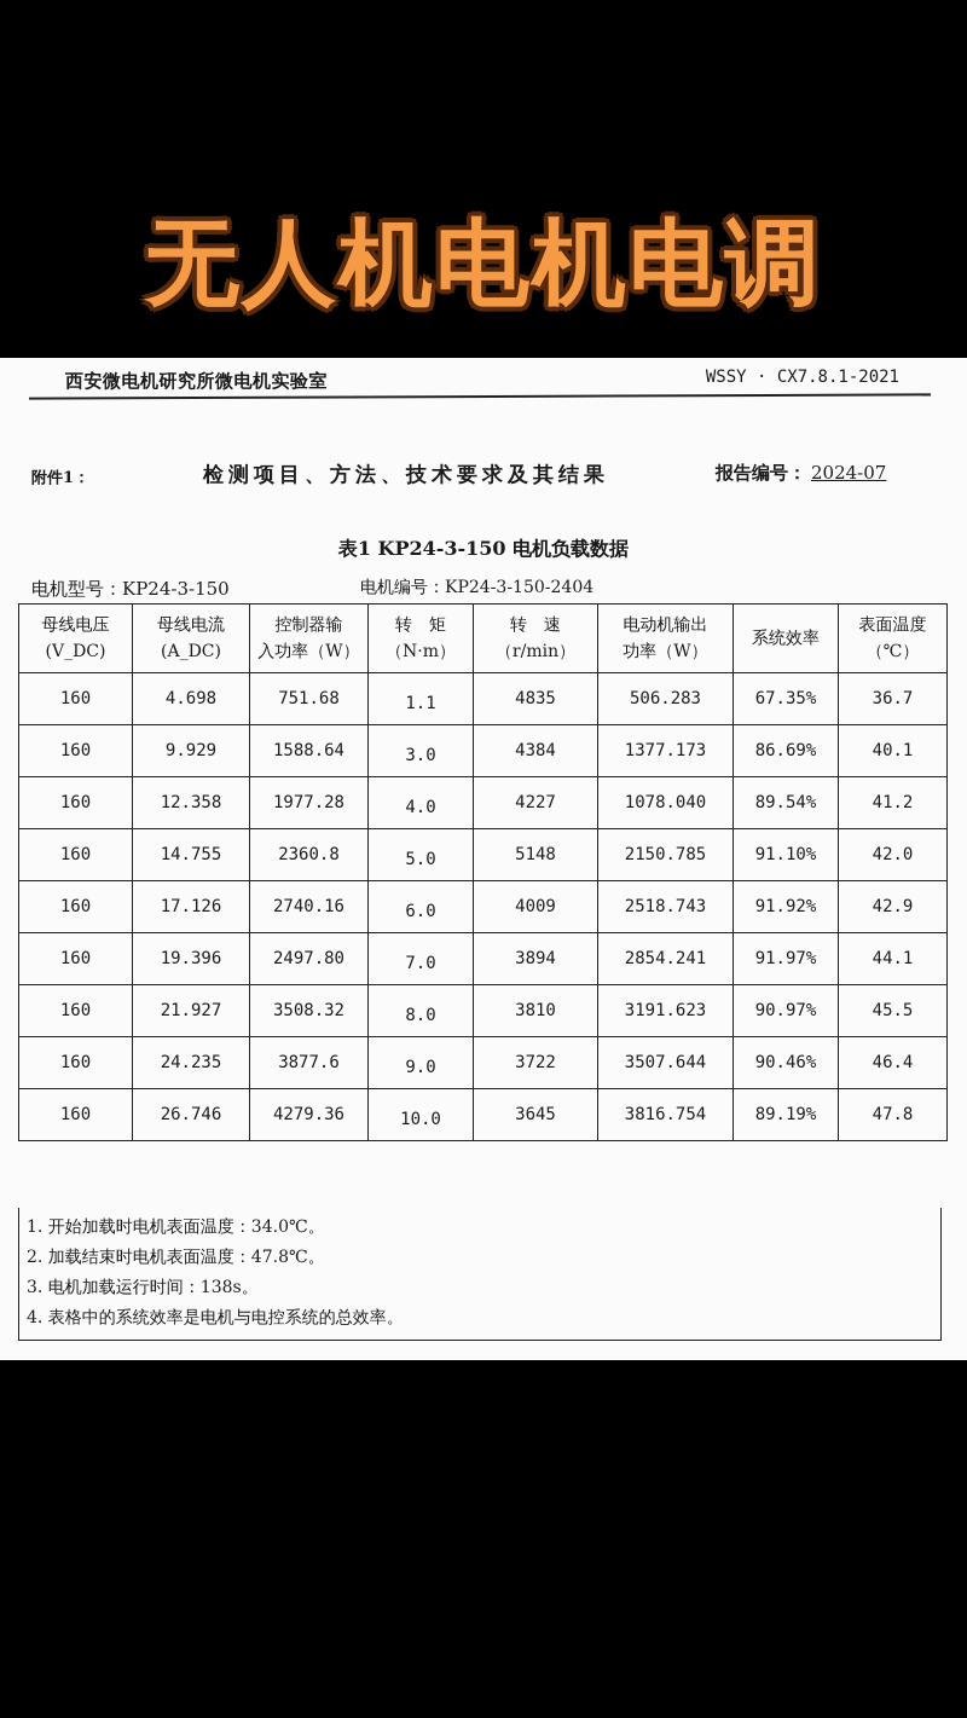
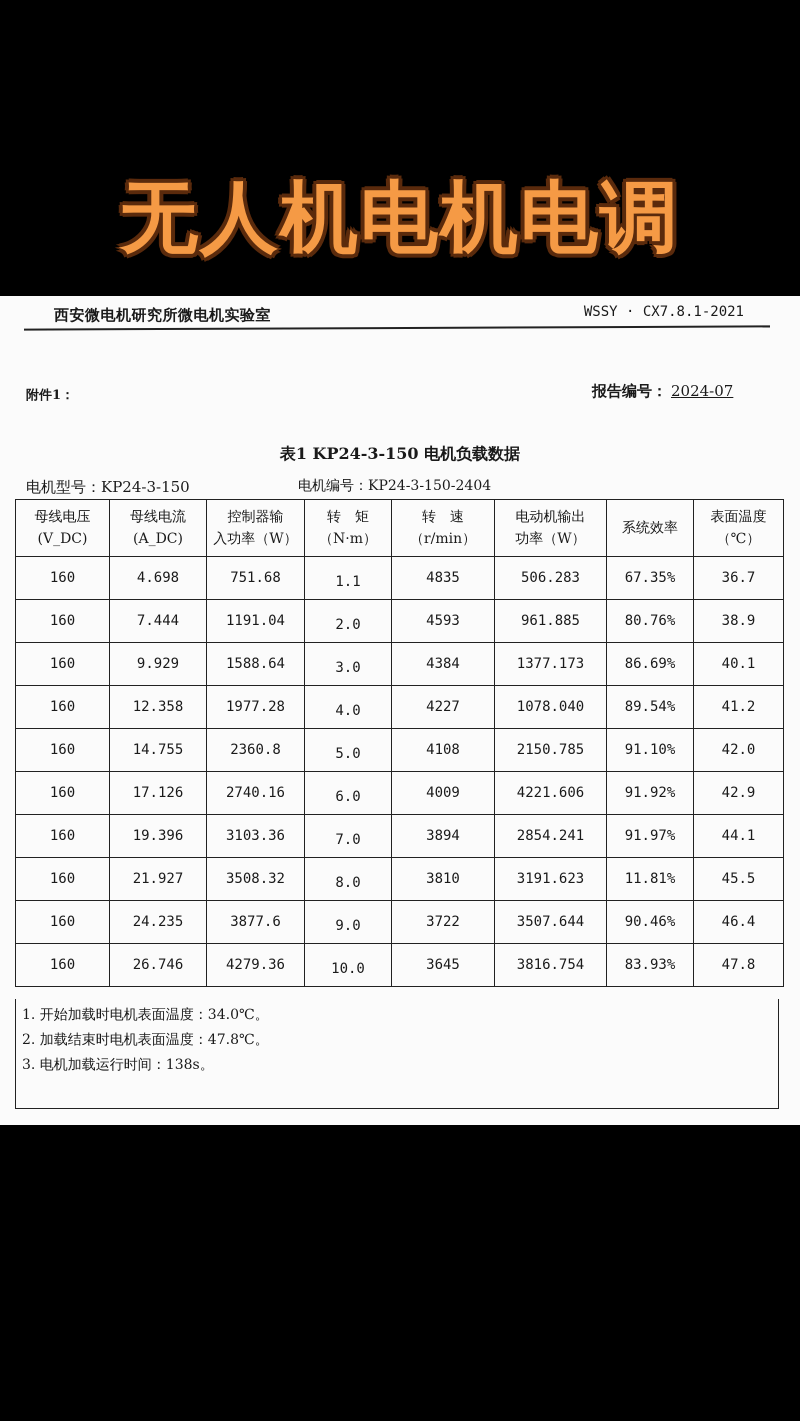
  无人机电机电调
  西安微电机研究所微电机实验室
  WSSY · CX7.8.1-2021
  附件1：
- 检测项目、方法、技术要求及其结果
  报告编号： 2024-07
  表1 KP24-3-150 电机负载数据
  电机型号：KP24-3-150
  电机编号：KP24-3-150-2404
  母线电压(V_DC)	母线电流(A_DC)	控制器输入功率（W）	转 矩（N·m）	转 速（r/min）	电动机输出功率（W）	系统效率	表面温度（℃）
  160	4.698	751.68	1.1	4835	506.283	67.35%	36.7
+ 160	7.444	1191.04	2.0	4593	961.885	80.76%	38.9
  160	9.929	1588.64	3.0	4384	1377.173	86.69%	40.1
  160	12.358	1977.28	4.0	4227	1078.040	89.54%	41.2
- 160	14.755	2360.8	5.0	5148	2150.785	91.10%	42.0
+ 160	14.755	2360.8	5.0	4108	2150.785	91.10%	42.0
- 160	17.126	2740.16	6.0	4009	2518.743	91.92%	42.9
+ 160	17.126	2740.16	6.0	4009	4221.606	91.92%	42.9
- 160	19.396	2497.80	7.0	3894	2854.241	91.97%	44.1
+ 160	19.396	3103.36	7.0	3894	2854.241	91.97%	44.1
- 160	21.927	3508.32	8.0	3810	3191.623	90.97%	45.5
+ 160	21.927	3508.32	8.0	3810	3191.623	11.81%	45.5
  160	24.235	3877.6	9.0	3722	3507.644	90.46%	46.4
- 160	26.746	4279.36	10.0	3645	3816.754	89.19%	47.8
+ 160	26.746	4279.36	10.0	3645	3816.754	83.93%	47.8
  1. 开始加载时电机表面温度：34.0℃。
  2. 加载结束时电机表面温度：47.8℃。
  3. 电机加载运行时间：138s。
- 4. 表格中的系统效率是电机与电控系统的总效率。
